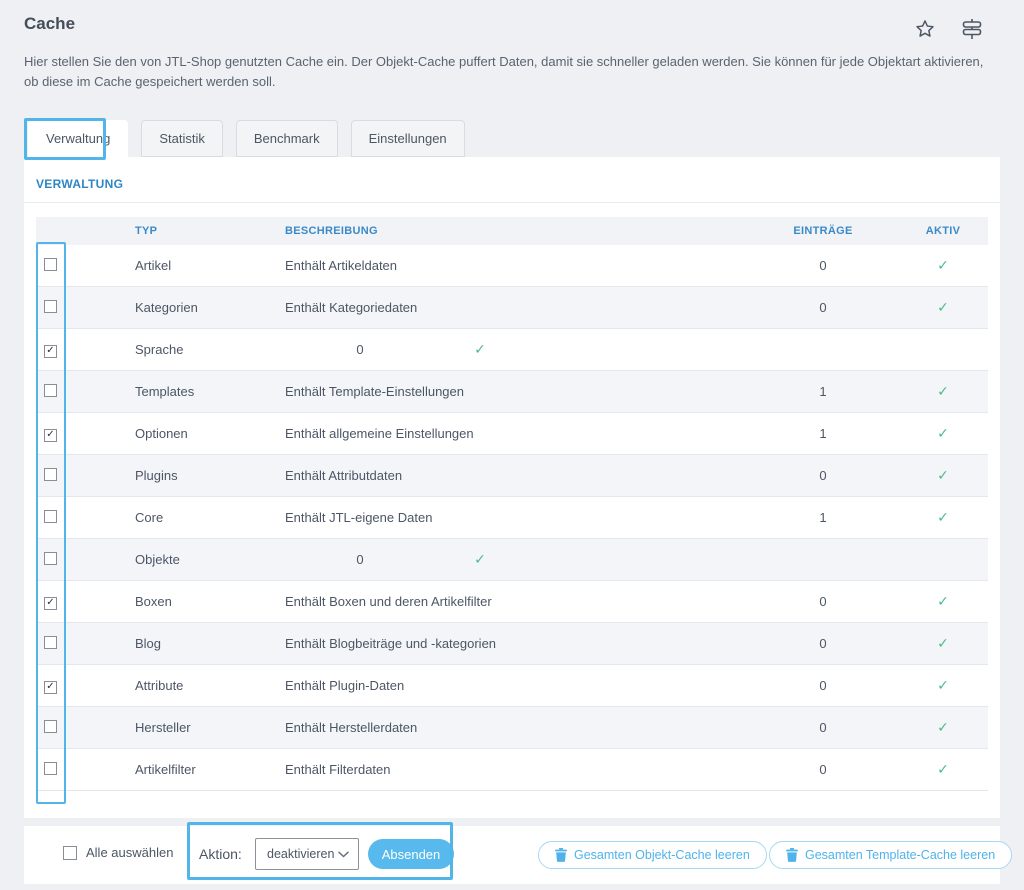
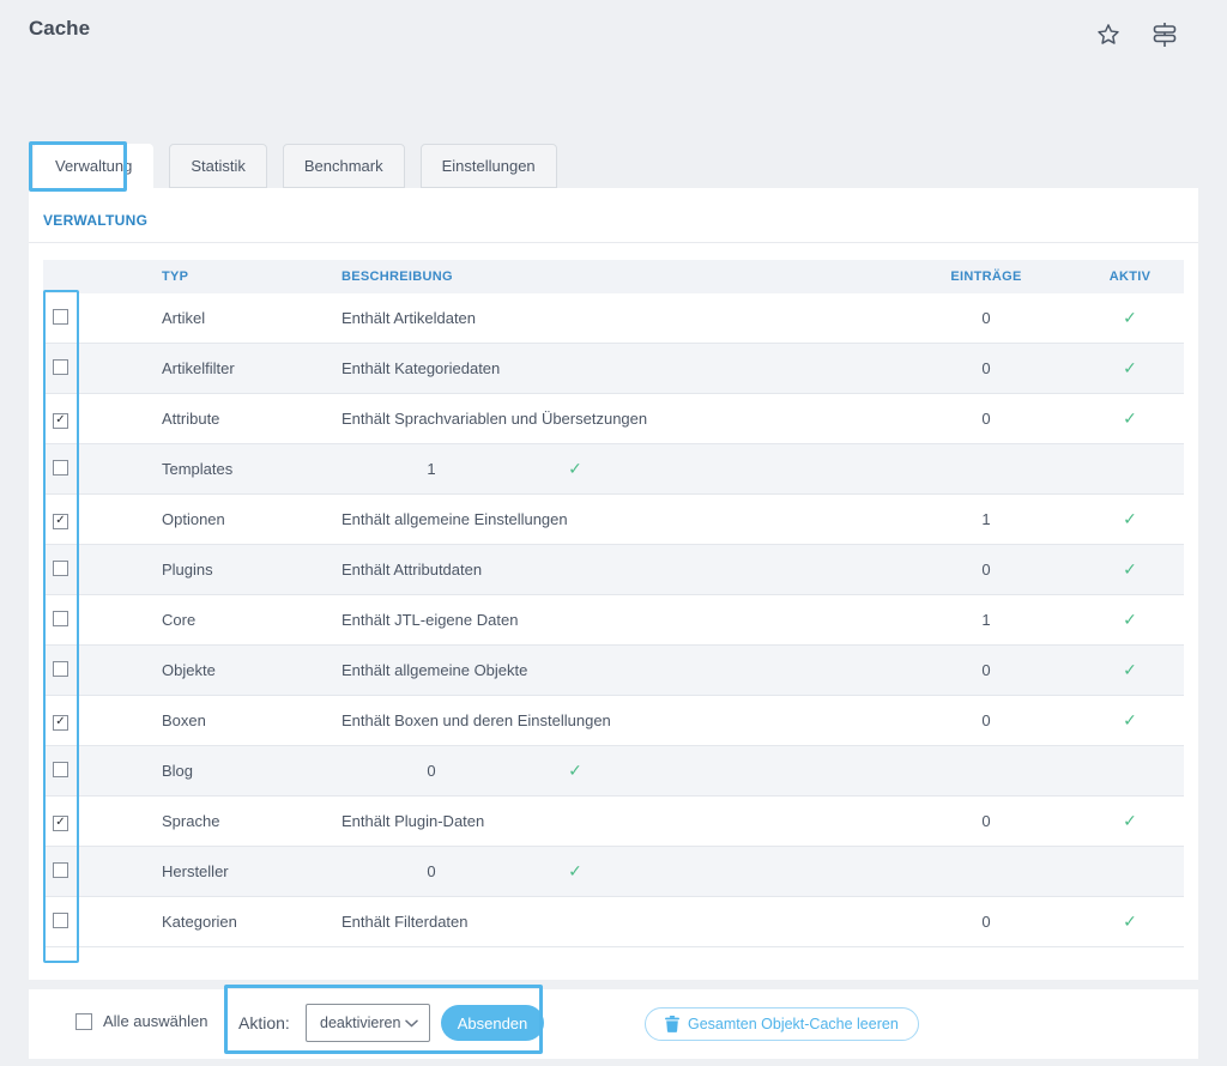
  Cache
- Hier stellen Sie den von JTL-Shop genutzten Cache ein. Der Objekt-Cache puffert Daten, damit sie schneller geladen werden. Sie können für jede Objektart aktivieren, ob diese im Cache gespeichert werden soll.
  Verwaltung
  Statistik
  Benchmark
  Einstellungen
  VERWALTUNG
  TYP
  BESCHREIBUNG
  EINTRÄGE
  AKTIV
  Artikel
  Enthält Artikeldaten
  0
  ✓
- Kategorien
+ Artikelfilter
  Enthält Kategoriedaten
  0
  ✓
  ✓
- Sprache
+ Attribute
+ Enthält Sprachvariablen und Übersetzungen
  0
  ✓
  Templates
- Enthält Template-Einstellungen
  1
  ✓
  ✓
  Optionen
  Enthält allgemeine Einstellungen
  1
  ✓
  Plugins
  Enthält Attributdaten
  0
  ✓
  Core
  Enthält JTL-eigene Daten
  1
  ✓
  Objekte
+ Enthält allgemeine Objekte
  0
  ✓
  ✓
  Boxen
- Enthält Boxen und deren Artikelfilter
+ Enthält Boxen und deren Einstellungen
  0
  ✓
  Blog
- Enthält Blogbeiträge und -kategorien
  0
  ✓
  ✓
- Attribute
+ Sprache
  Enthält Plugin-Daten
  0
  ✓
  Hersteller
- Enthält Herstellerdaten
  0
  ✓
- Artikelfilter
+ Kategorien
  Enthält Filterdaten
  0
  ✓
  Alle auswählen
  Aktion:
  deaktivieren
  Absenden
  Gesamten Objekt-Cache leeren
- Gesamten Template-Cache leeren
